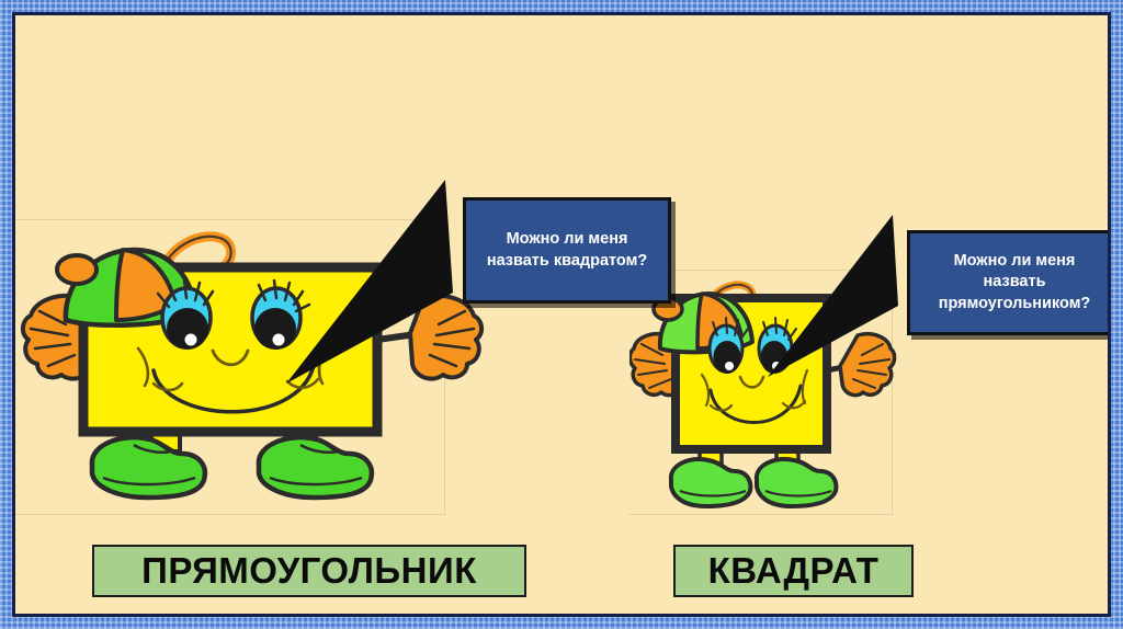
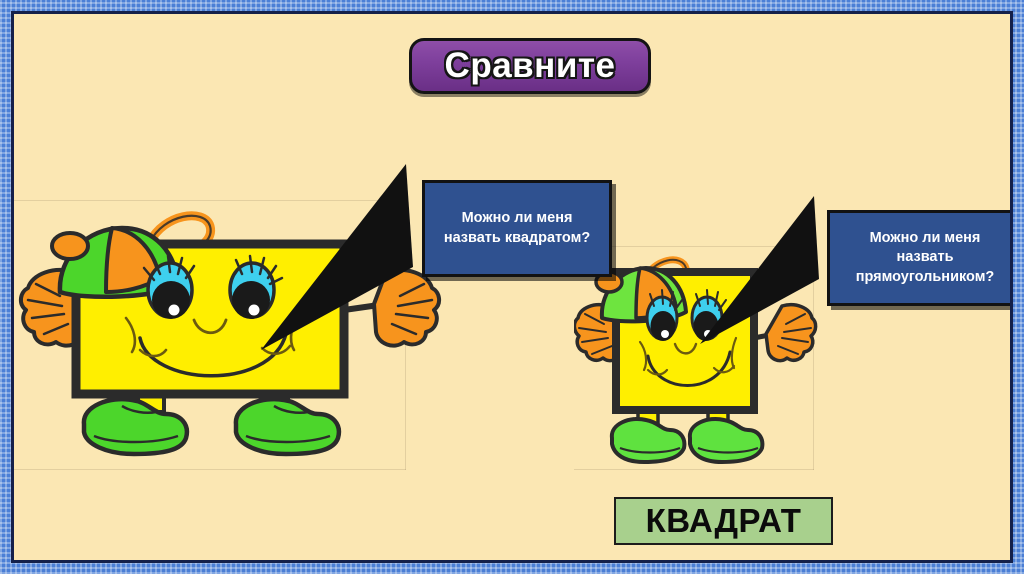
+ Сравните
  Можно ли меня
  назвать квадратом?
  Можно ли меня
  назвать
  прямоугольником?
- ПРЯМОУГОЛЬНИК
  КВАДРАТ
